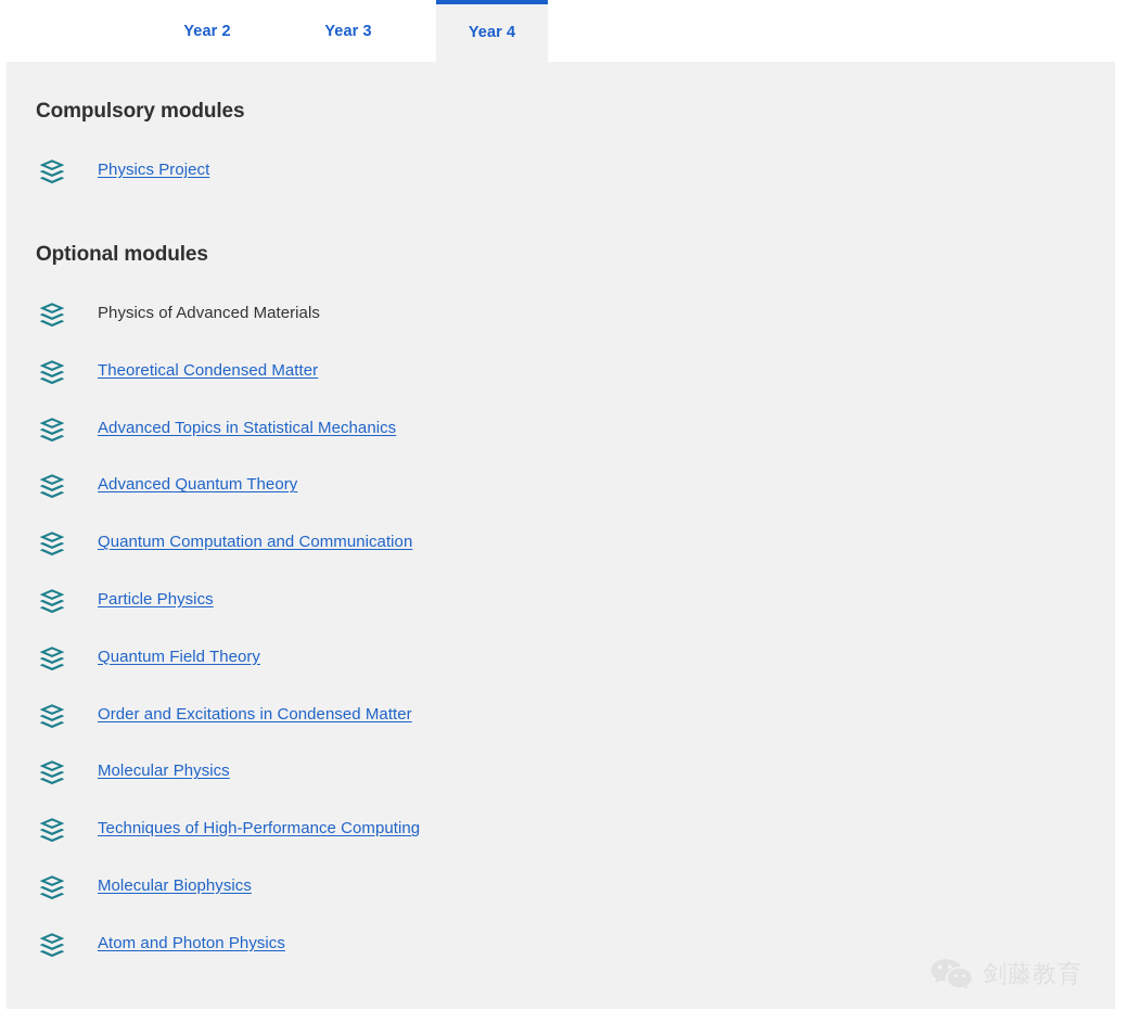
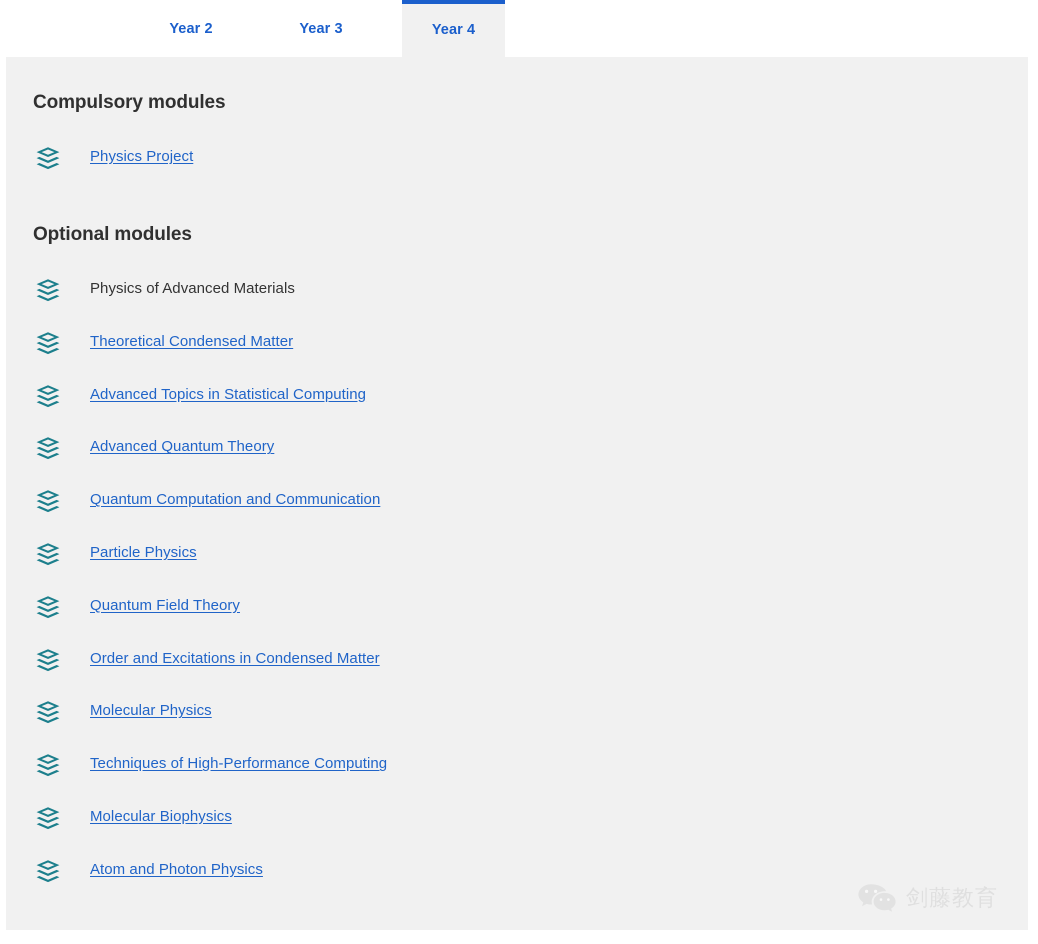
  Year 2
  Year 3
  Year 4
  Compulsory modules
  Physics Project
  Optional modules
  Physics of Advanced Materials
  Theoretical Condensed Matter
- Advanced Topics in Statistical Mechanics
+ Advanced Topics in Statistical Computing
  Advanced Quantum Theory
  Quantum Computation and Communication
  Particle Physics
  Quantum Field Theory
  Order and Excitations in Condensed Matter
  Molecular Physics
  Techniques of High-Performance Computing
  Molecular Biophysics
  Atom and Photon Physics
